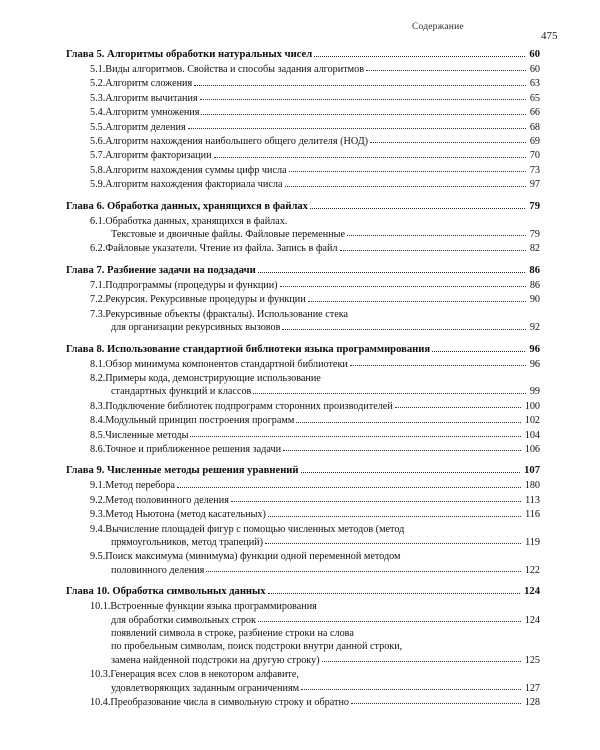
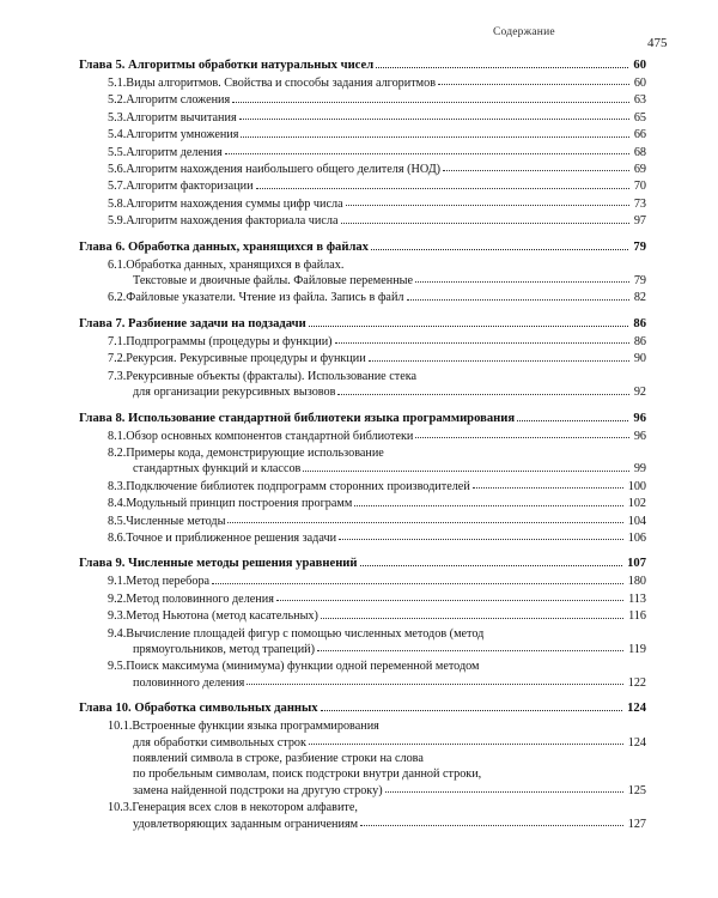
  Содержание
  475
  Глава 5. Алгоритмы обработки натуральных чисел
  60
  5.1.
  Виды алгоритмов. Свойства и способы задания алгоритмов
  60
  5.2.
  Алгоритм сложения
  63
  5.3.
  Алгоритм вычитания
  65
  5.4.
  Алгоритм умножения
  66
  5.5.
  Алгоритм деления
  68
  5.6.
  Алгоритм нахождения наибольшего общего делителя (НОД)
  69
  5.7.
  Алгоритм факторизации
  70
  5.8.
  Алгоритм нахождения суммы цифр числа
  73
  5.9.
  Алгоритм нахождения факториала числа
  97
  Глава 6. Обработка данных, хранящихся в файлах
  79
  6.1.
  Обработка данных, хранящихся в файлах.
  Текстовые и двоичные файлы. Файловые переменные
  79
  6.2.
  Файловые указатели. Чтение из файла. Запись в файл
  82
  Глава 7. Разбиение задачи на подзадачи
  86
  7.1.
  Подпрограммы (процедуры и функции)
  86
  7.2.
  Рекурсия. Рекурсивные процедуры и функции
  90
  7.3.
  Рекурсивные объекты (фракталы). Использование стека
  для организации рекурсивных вызовов
  92
  Глава 8. Использование стандартной библиотеки языка программирования
  96
  8.1.
- Обзор минимума компонентов стандартной библиотеки
+ Обзор основных компонентов стандартной библиотеки
  96
  8.2.
  Примеры кода, демонстрирующие использование
  стандартных функций и классов
  99
  8.3.
  Подключение библиотек подпрограмм сторонних производителей
  100
  8.4.
  Модульный принцип построения программ
  102
  8.5.
  Численные методы
  104
  8.6.
  Точное и приближенное решения задачи
  106
  Глава 9. Численные методы решения уравнений
  107
  9.1.
  Метод перебора
  180
  9.2.
  Метод половинного деления
  113
  9.3.
  Метод Ньютона (метод касательных)
  116
  9.4.
  Вычисление площадей фигур с помощью численных методов (метод
  прямоугольников, метод трапеций)
  119
  9.5.
  Поиск максимума (минимума) функции одной переменной методом
  половинного деления
  122
  Глава 10. Обработка символьных данных
  124
  10.1.
  Встроенные функции языка программирования
  для обработки символьных строк
  124
  появлений символа в строке, разбиение строки на слова
  по пробельным символам, поиск подстроки внутри данной строки,
  замена найденной подстроки на другую строку)
  125
  10.3.
  Генерация всех слов в некотором алфавите,
  удовлетворяющих заданным ограничениям
  127
- 10.4.
- Преобразование числа в символьную строку и обратно
- 128
